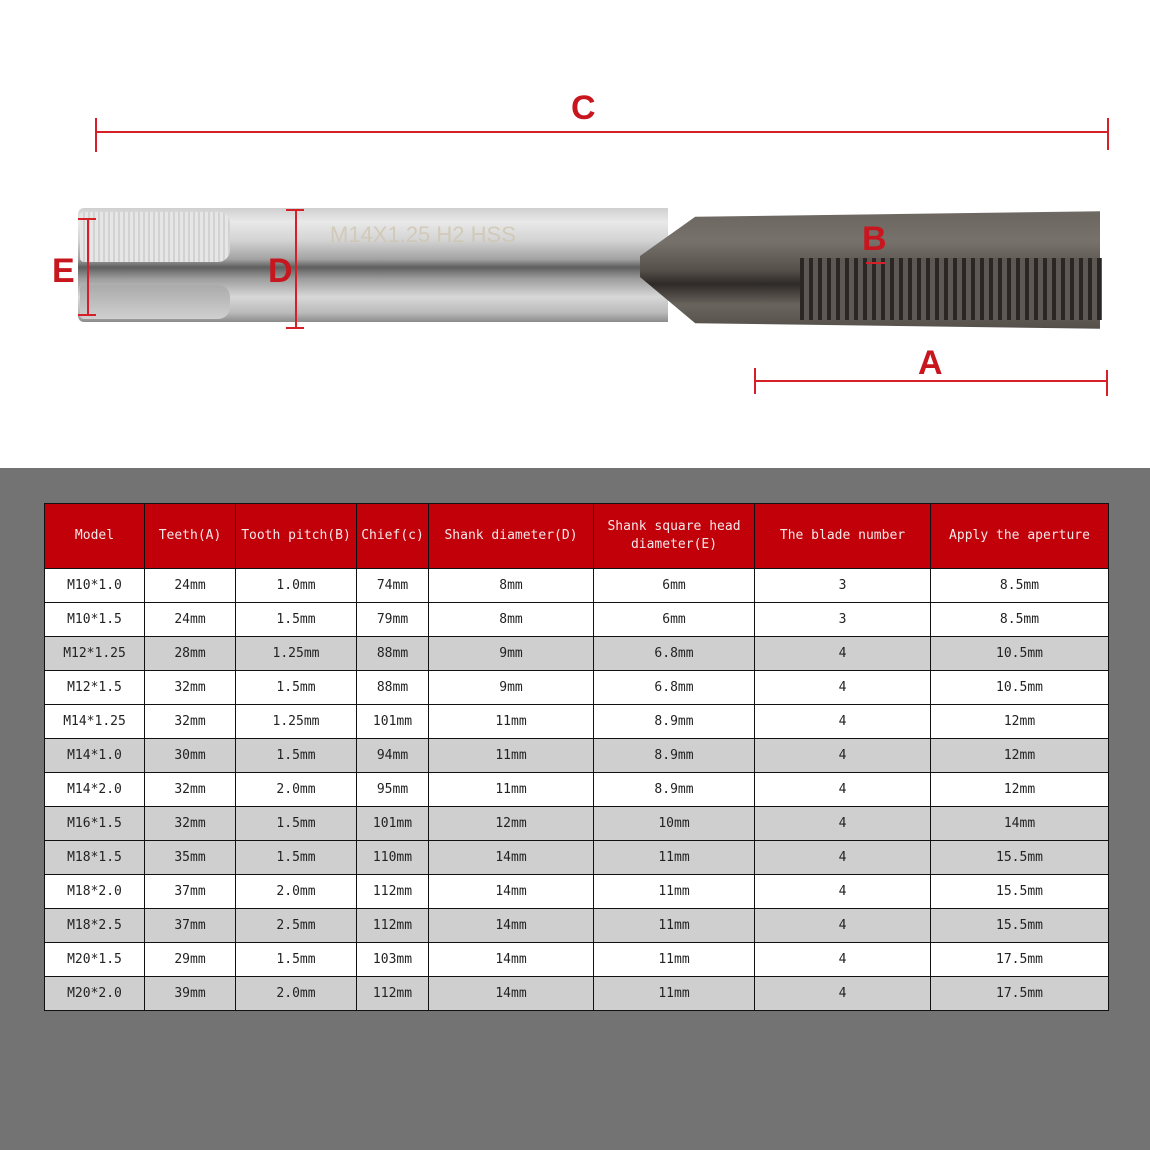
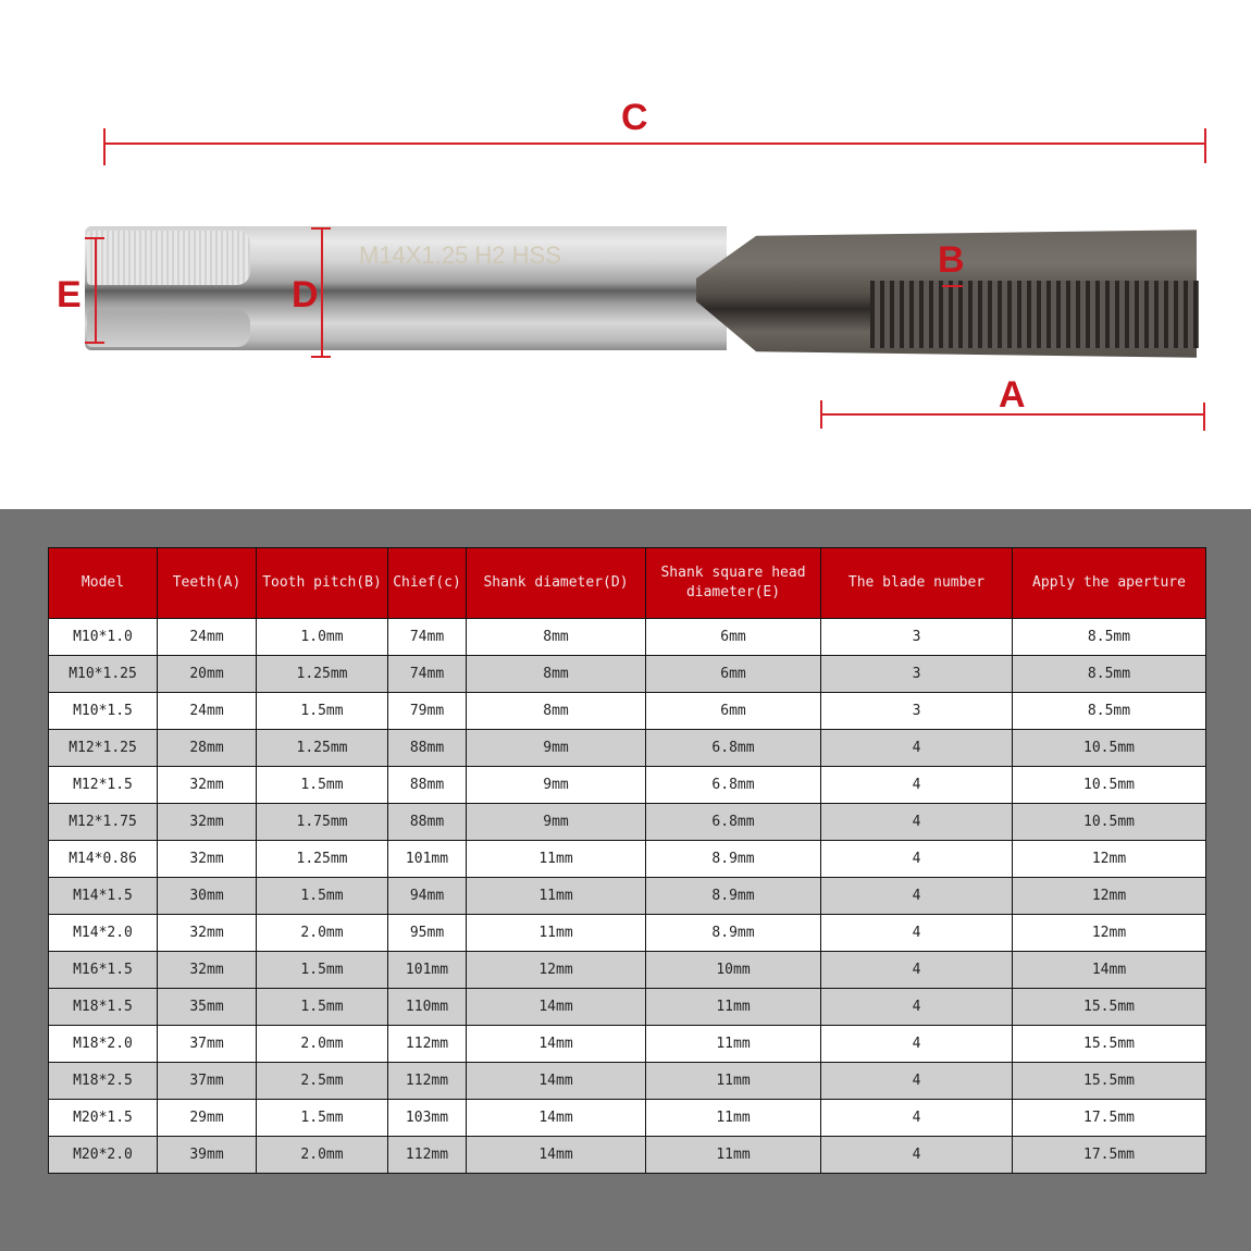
  C
  M14X1.25 H2 HSS
  E
  D
  B
  A
  Model	Teeth(A)	Tooth pitch(B)	Chief(c)	Shank diameter(D)	Shank square head diameter(E)	The blade number	Apply the aperture
  M10*1.0	24mm	1.0mm	74mm	8mm	6mm	3	8.5mm
+ M10*1.25	20mm	1.25mm	74mm	8mm	6mm	3	8.5mm
  M10*1.5	24mm	1.5mm	79mm	8mm	6mm	3	8.5mm
  M12*1.25	28mm	1.25mm	88mm	9mm	6.8mm	4	10.5mm
  M12*1.5	32mm	1.5mm	88mm	9mm	6.8mm	4	10.5mm
+ M12*1.75	32mm	1.75mm	88mm	9mm	6.8mm	4	10.5mm
- M14*1.25	32mm	1.25mm	101mm	11mm	8.9mm	4	12mm
+ M14*0.86	32mm	1.25mm	101mm	11mm	8.9mm	4	12mm
- M14*1.0	30mm	1.5mm	94mm	11mm	8.9mm	4	12mm
+ M14*1.5	30mm	1.5mm	94mm	11mm	8.9mm	4	12mm
  M14*2.0	32mm	2.0mm	95mm	11mm	8.9mm	4	12mm
  M16*1.5	32mm	1.5mm	101mm	12mm	10mm	4	14mm
  M18*1.5	35mm	1.5mm	110mm	14mm	11mm	4	15.5mm
  M18*2.0	37mm	2.0mm	112mm	14mm	11mm	4	15.5mm
  M18*2.5	37mm	2.5mm	112mm	14mm	11mm	4	15.5mm
  M20*1.5	29mm	1.5mm	103mm	14mm	11mm	4	17.5mm
  M20*2.0	39mm	2.0mm	112mm	14mm	11mm	4	17.5mm
